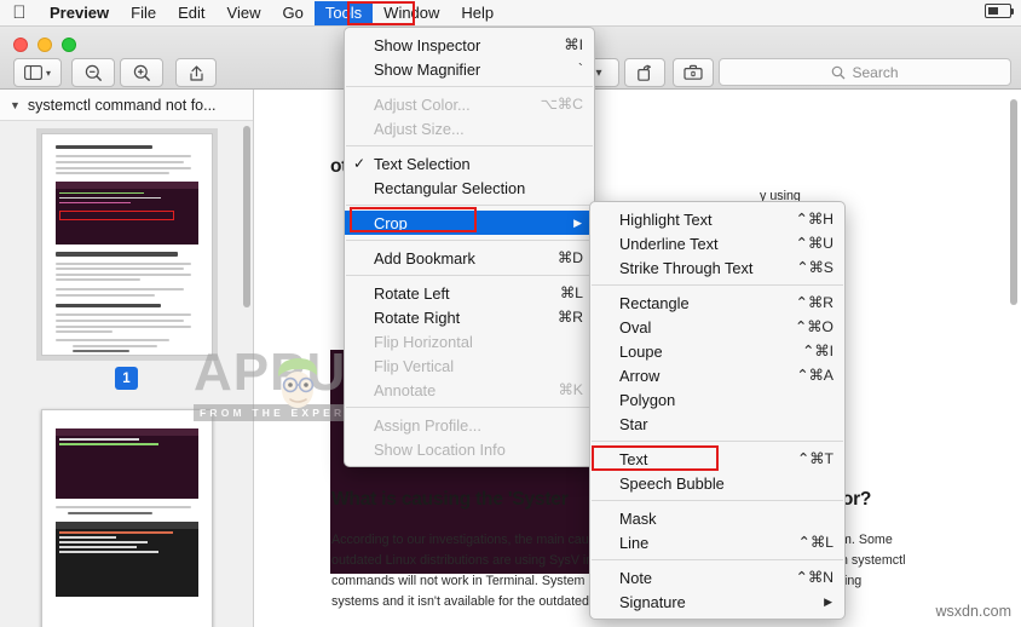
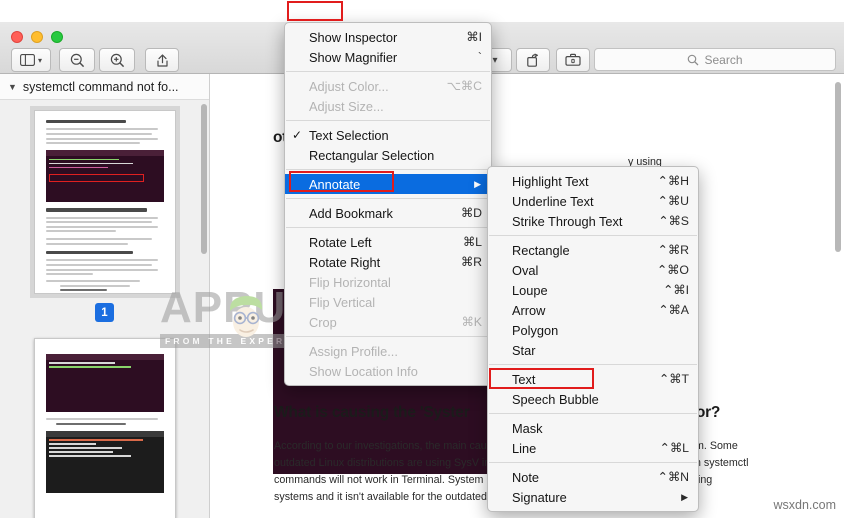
- 
- Preview
- File
- Edit
- View
- Go
- Tools
- Window
- Help
  ▾
  ▾
  Search
  ▼
  systemctl command not fo...
  1
  y using
  or?
  According to our investigations, the main cau
  outdated Linux distributions are using SysV i
  commands will not work in Terminal. System
  systems and it isn't available for the outdated
  m. Some
  systemctl
  ing
  FROM THE EXPER
  Show Inspector
  ⌘I
  Show Magnifier
  `
  Adjust Color...
  ⌥⌘C
  Adjust Size...
  ✓
  Text Selection
  Rectangular Selection
- Crop
+ Annotate
  ▶
  Add Bookmark
  ⌘D
  Rotate Left
  ⌘L
  Rotate Right
  ⌘R
  Flip Horizontal
  Flip Vertical
- Annotate
+ Crop
  ⌘K
  Assign Profile...
  Show Location Info
  Highlight Text
  ⌃⌘H
  Underline Text
  ⌃⌘U
  Strike Through Text
  ⌃⌘S
  Rectangle
  ⌃⌘R
  Oval
  ⌃⌘O
  Loupe
  ⌃⌘I
  Arrow
  ⌃⌘A
  Polygon
  Star
  Text
  ⌃⌘T
  Speech Bubble
  Mask
  Line
  ⌃⌘L
  Note
  ⌃⌘N
  Signature
  ▶
  wsxdn.com
